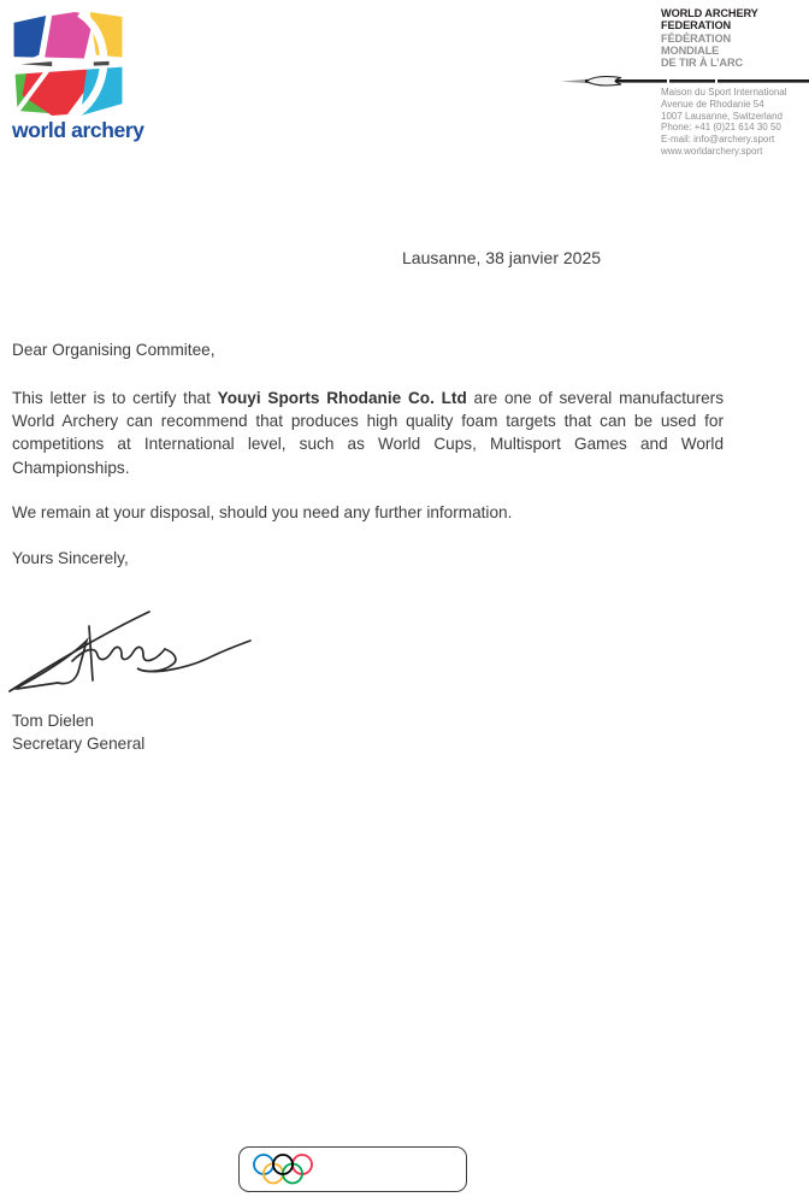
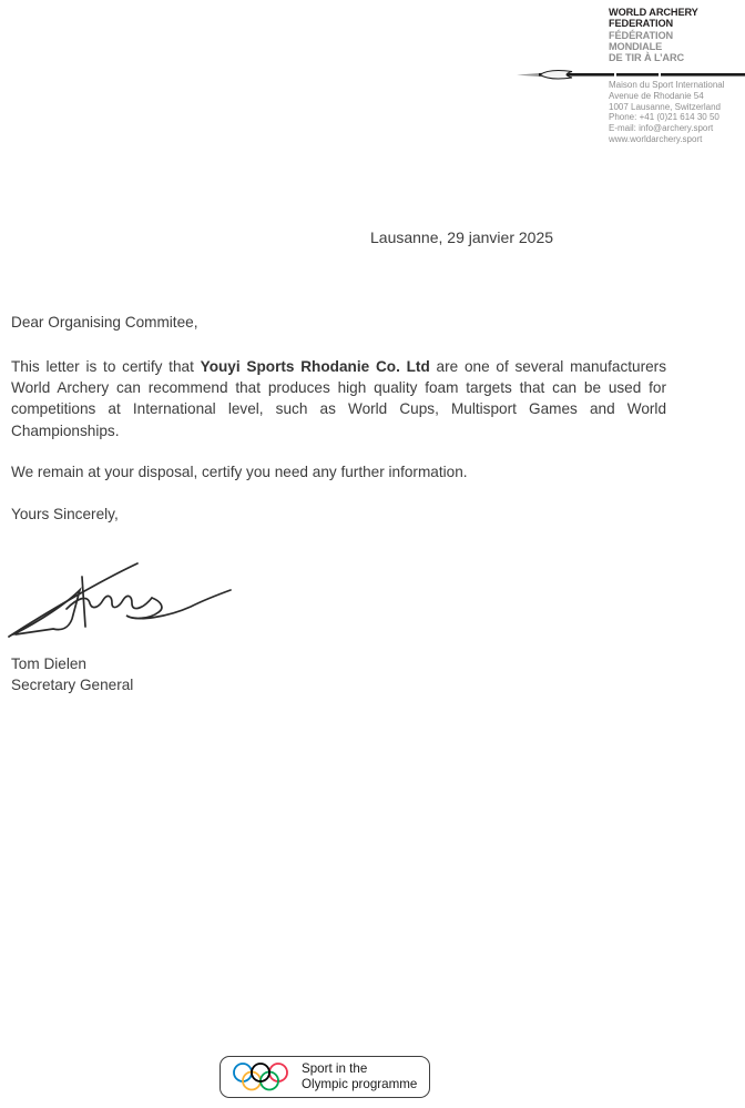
- world archery
  WORLD ARCHERY
  FEDERATION
  FÉDÉRATION
  MONDIALE
  DE TIR À L’ARC
  Maison du Sport International
  Avenue de Rhodanie 54
  1007 Lausanne, Switzerland
  Phone: +41 (0)21 614 30 50
  E-mail: info@archery.sport
  www.worldarchery.sport
- Lausanne, 38 janvier 2025
+ Lausanne, 29 janvier 2025
  Dear Organising Commitee,
  This letter is to certify that Youyi Sports Rhodanie Co. Ltd are one of several manufacturers World Archery can recommend that produces high quality foam targets that can be used for competitions at International level, such as World Cups, Multisport Games and World Championships.
- We remain at your disposal, should you need any further information.
+ We remain at your disposal, certify you need any further information.
  Yours Sincerely,
  Tom Dielen
  Secretary General
+ Sport in the
+ Olympic programme
